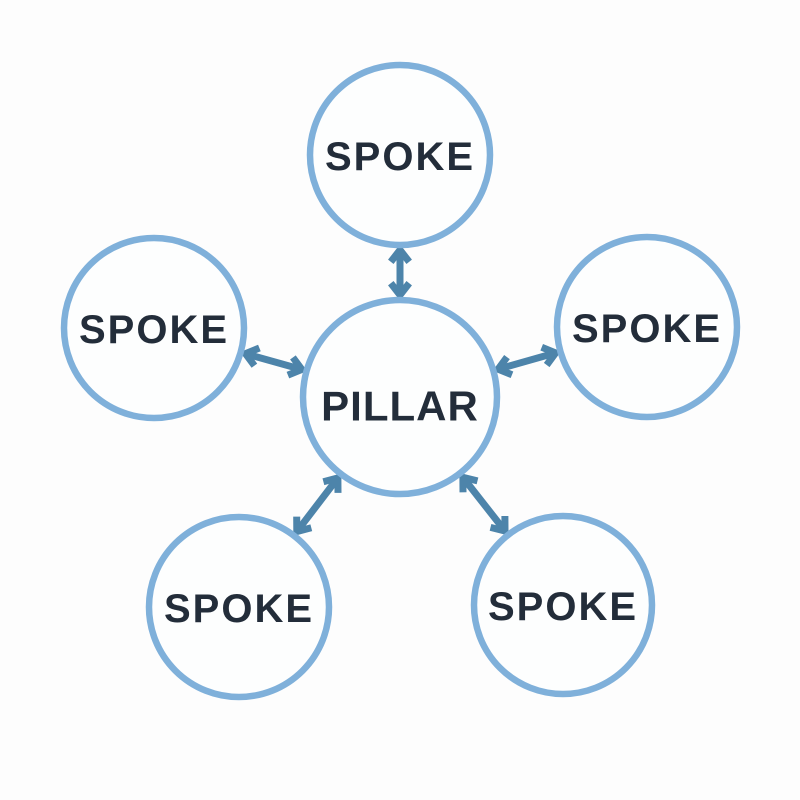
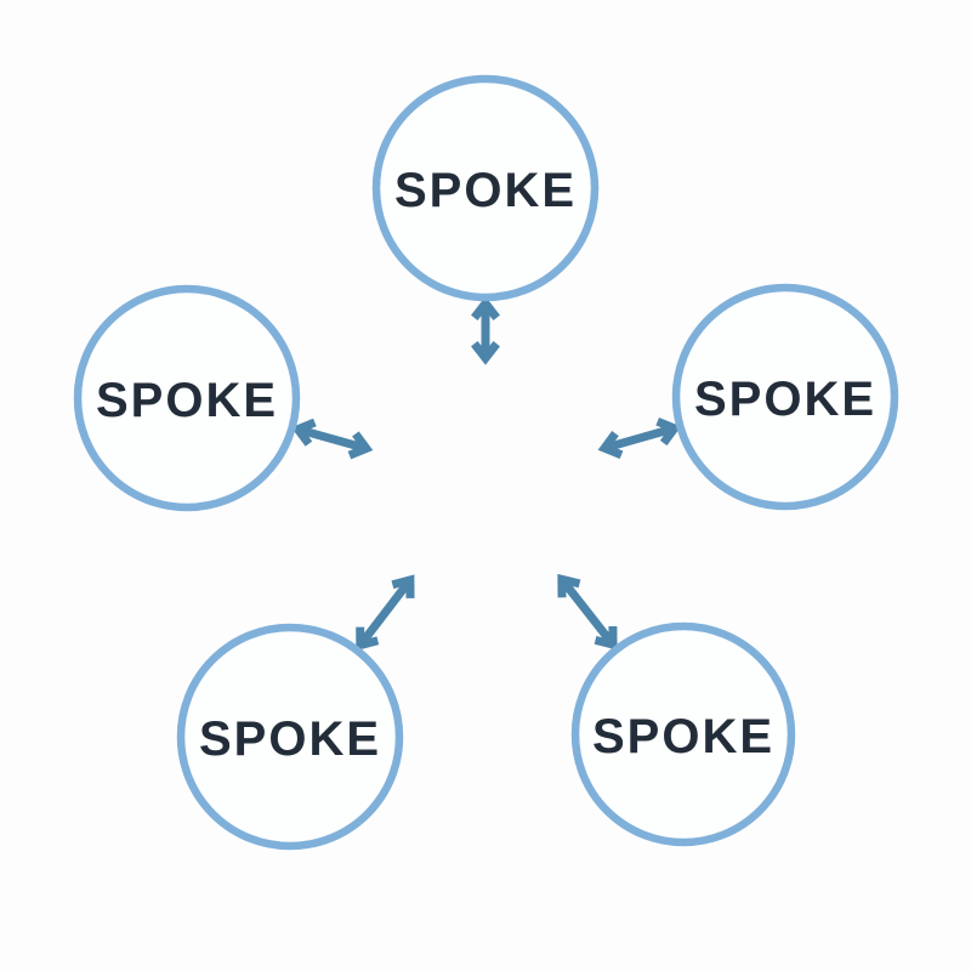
- PILLAR
  SPOKE
  SPOKE
  SPOKE
  SPOKE
  SPOKE
